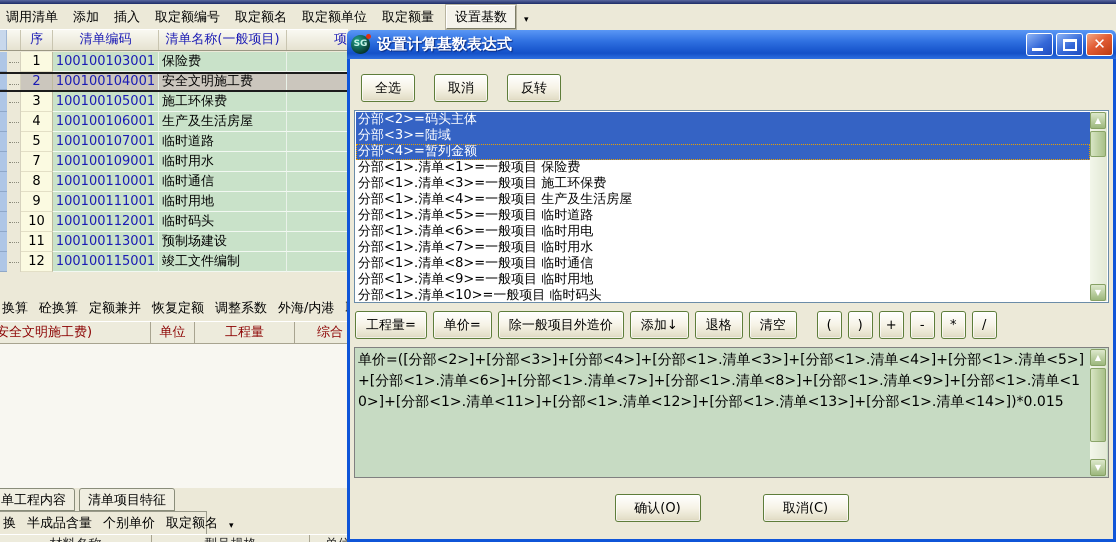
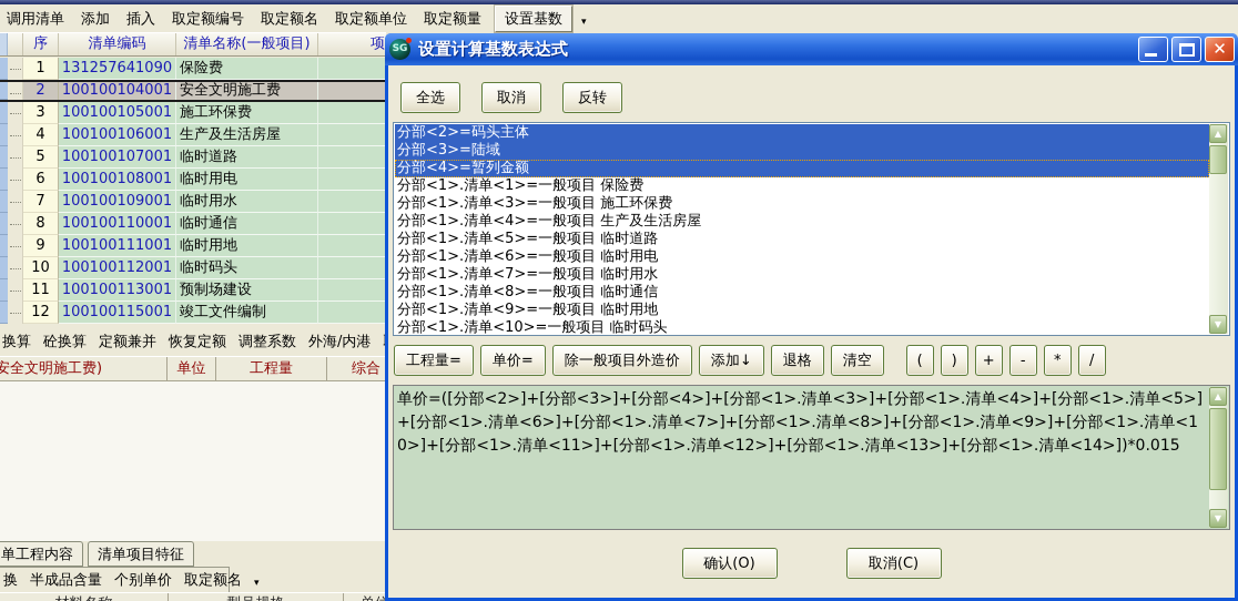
  调用清单
  添加
  插入
  取定额编号
  取定额名
  取定额单位
  取定额量
  设置基数
  ▾
  序
  清单编码
  清单名称(一般项目)
  项
  1
- 100100103001
+ 131257641090
  保险费
  2
  100100104001
  安全文明施工费
  3
  100100105001
  施工环保费
  4
  100100106001
  生产及生活房屋
  5
  100100107001
  临时道路
+ 6
+ 100100108001
+ 临时用电
  7
  100100109001
  临时用水
  8
  100100110001
  临时通信
  9
  100100111001
  临时用地
  10
  100100112001
  临时码头
  11
  100100113001
  预制场建设
  12
  100100115001
  竣工文件编制
  换算
  砼换算
  定额兼并
  恢复定额
  调整系数
  外海/内港
  安全文明施工费)
  单位
  工程量
  综合
  单工程内容
  清单项目特征
  换
  半成品含量
  个别单价
  取定额名
  ▾
  SG
  设置计算基数表达式
  ✕
  全选
  取消
  反转
  分部<2>=码头主体
  分部<3>=陆域
  分部<4>=暂列金额
  分部<1>.清单<1>=一般项目 保险费
  分部<1>.清单<3>=一般项目 施工环保费
  分部<1>.清单<4>=一般项目 生产及生活房屋
  分部<1>.清单<5>=一般项目 临时道路
  分部<1>.清单<6>=一般项目 临时用电
  分部<1>.清单<7>=一般项目 临时用水
  分部<1>.清单<8>=一般项目 临时通信
  分部<1>.清单<9>=一般项目 临时用地
  分部<1>.清单<10>=一般项目 临时码头
  ▲
  ▼
  工程量=
  单价=
  除一般项目外造价
  添加↓
  退格
  清空
  (
  )
  +
  -
  *
  /
  单价=([分部<2>]+[分部<3>]+[分部<4>]+[分部<1>.清单<3>]+[分部<1>.清单<4>]+[分部<1>.清单<5>]+[分部<1>.清单<6>]+[分部<1>.清单<7>]+[分部<1>.清单<8>]+[分部<1>.清单<9>]+[分部<1>.清单<10>]+[分部<1>.清单<11>]+[分部<1>.清单<12>]+[分部<1>.清单<13>]+[分部<1>.清单<14>])*0.015
  ▲
  ▼
  确认(O)
  取消(C)
